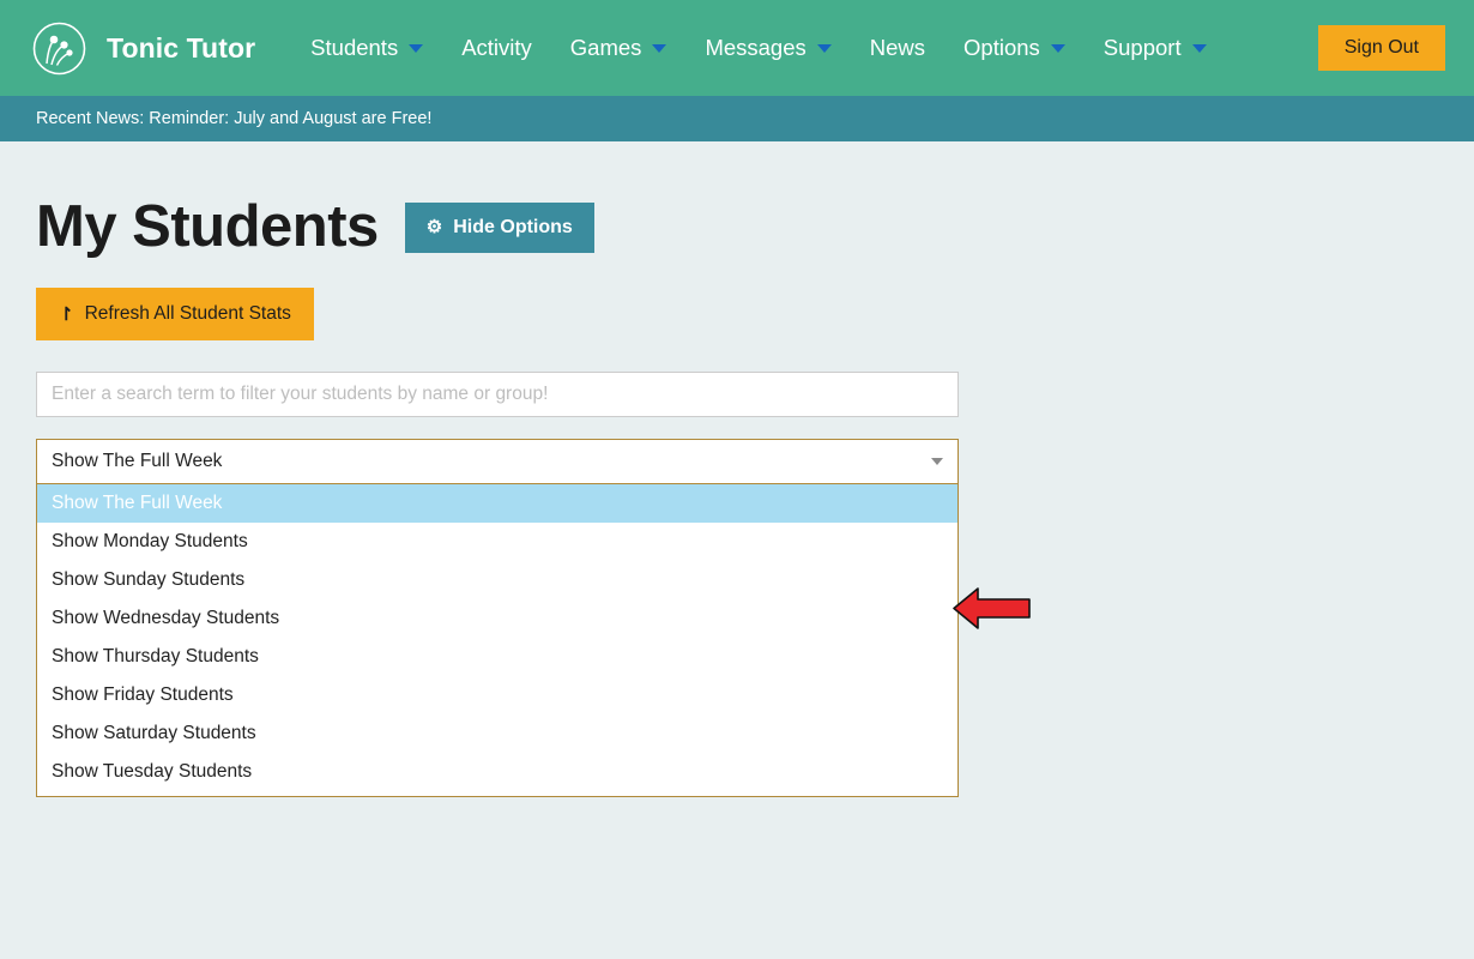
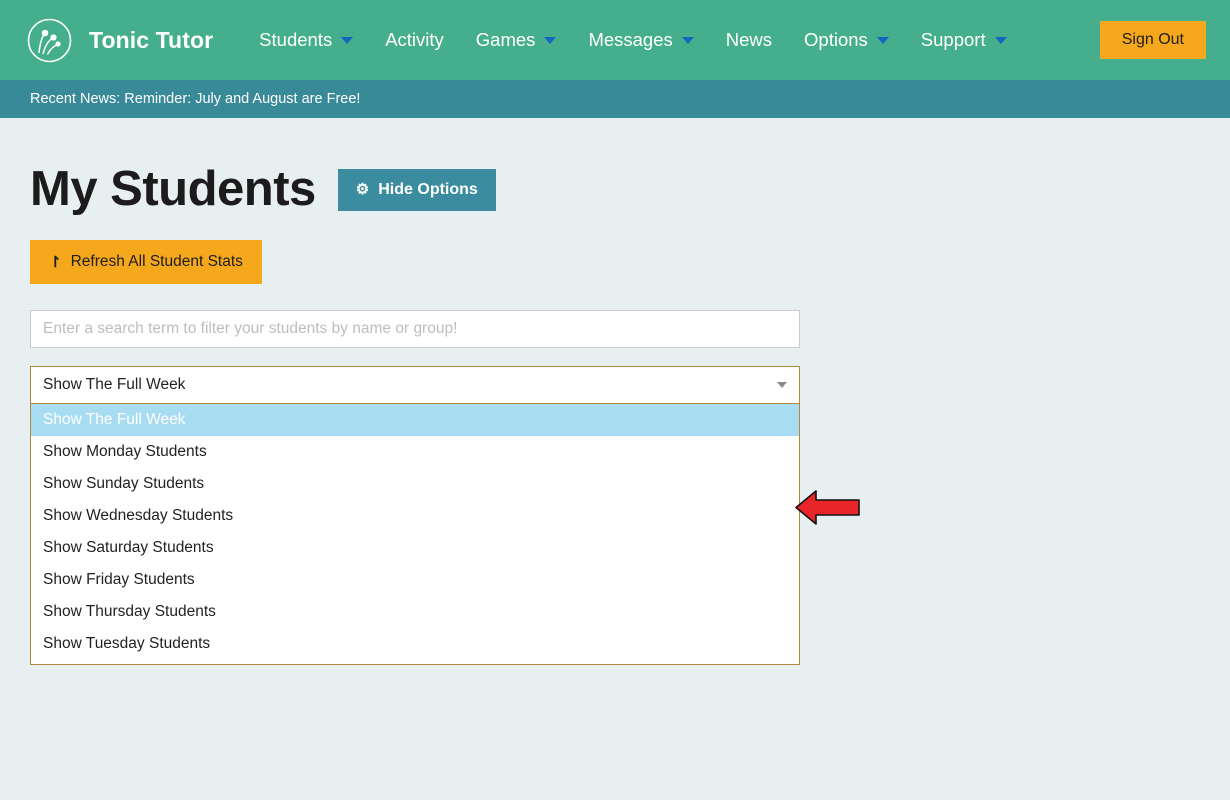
  Tonic Tutor
  Students
  Activity
  Games
  Messages
  News
  Options
  Support
  Sign Out
  Recent News: Reminder: July and August are Free!
  My Students
  ⚙
  Hide Options
  ↾
  Refresh All Student Stats
  Enter a search term to filter your students by name or group!
  Show The Full Week
  Show The Full Week
  Show Monday Students
  Show Sunday Students
  Show Wednesday Students
- Show Thursday Students
+ Show Saturday Students
  Show Friday Students
- Show Saturday Students
+ Show Thursday Students
  Show Tuesday Students
